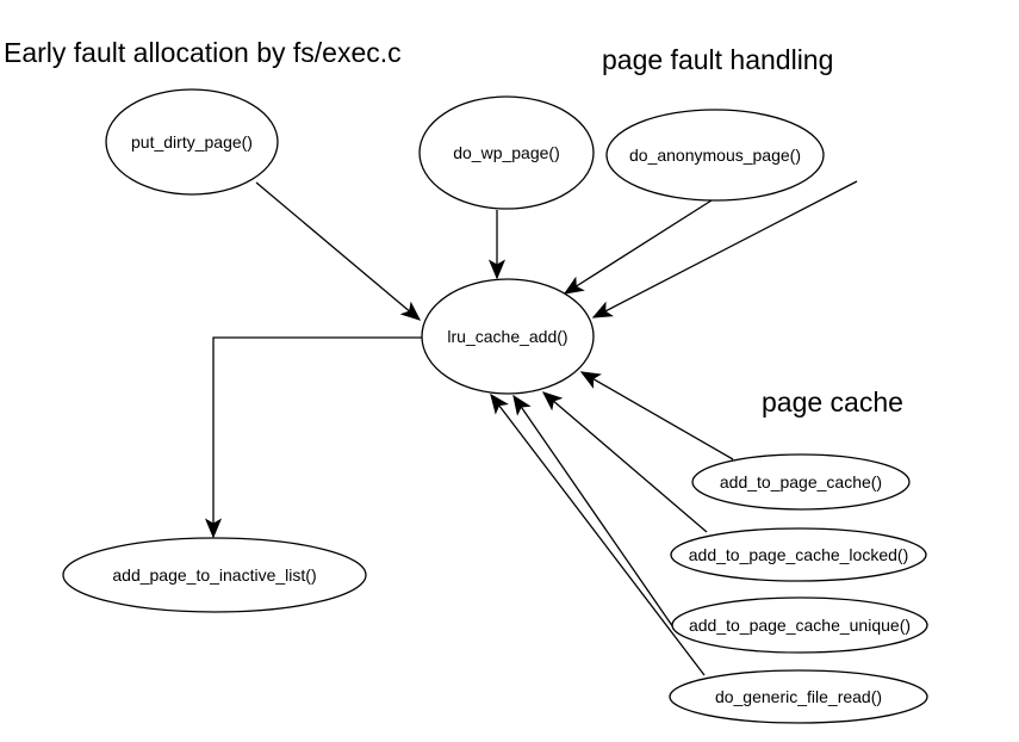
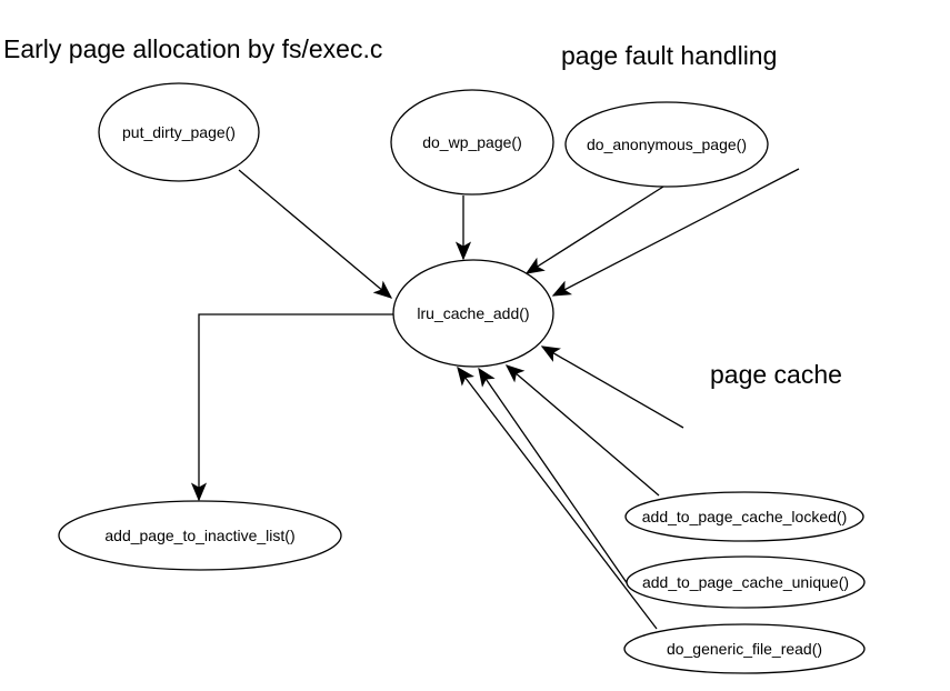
- Early fault allocation by fs/exec.c
+ Early page allocation by fs/exec.c
  page fault handling
  page cache
  put_dirty_page()
  do_wp_page()
  do_anonymous_page()
  lru_cache_add()
  add_page_to_inactive_list()
- add_to_page_cache()
  add_to_page_cache_locked()
  add_to_page_cache_unique()
  do_generic_file_read()
